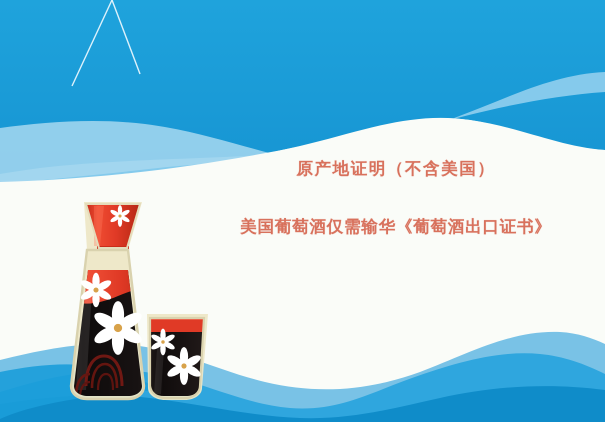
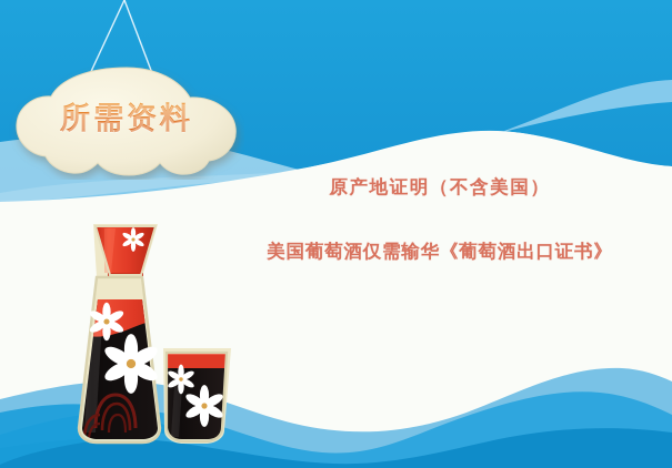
+ 所需资料
  原产地证明（不含美国）
  美国葡萄酒仅需输华《葡萄酒出口证书》
